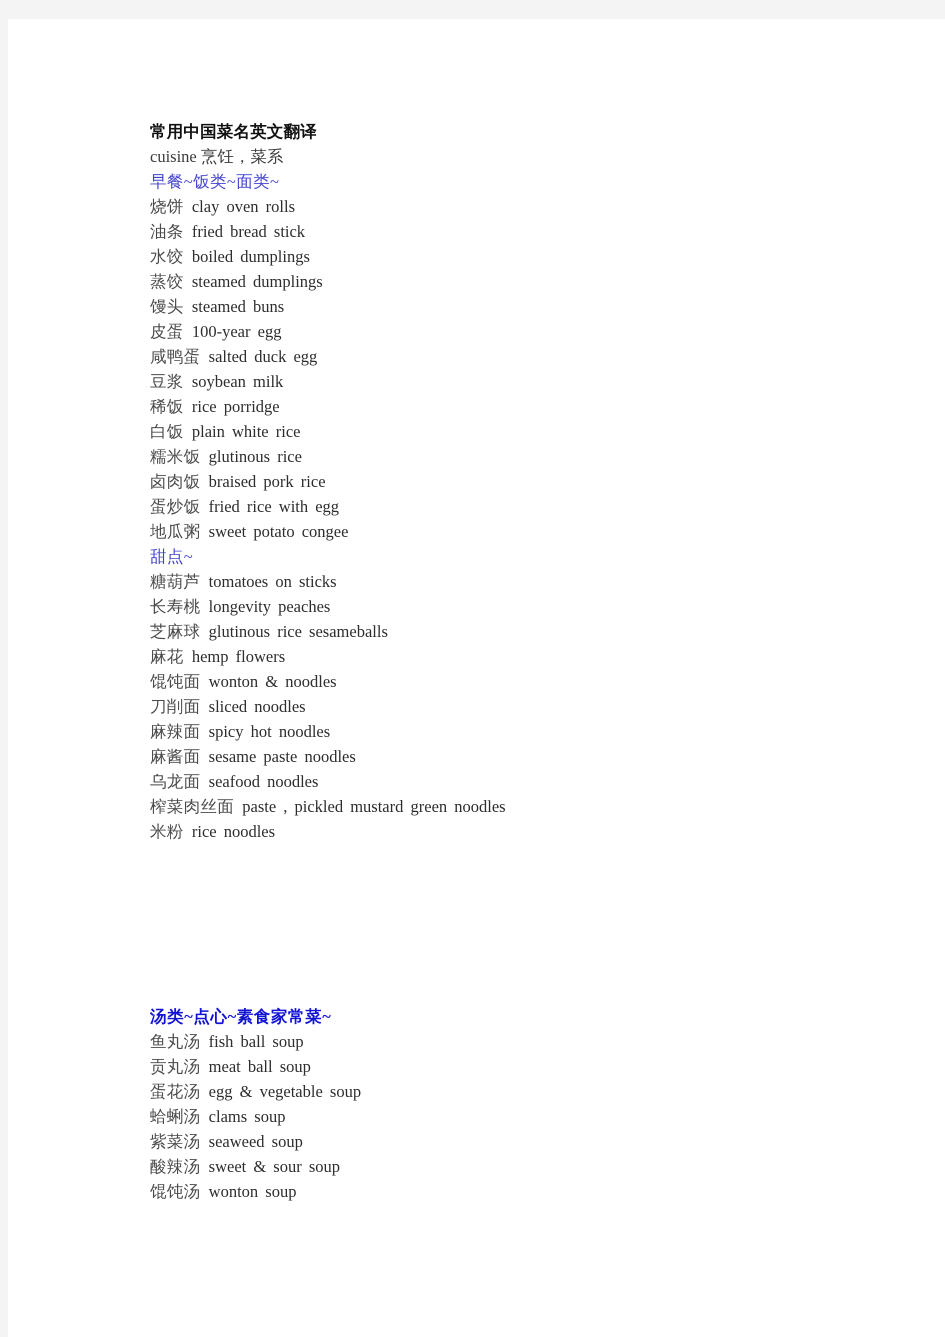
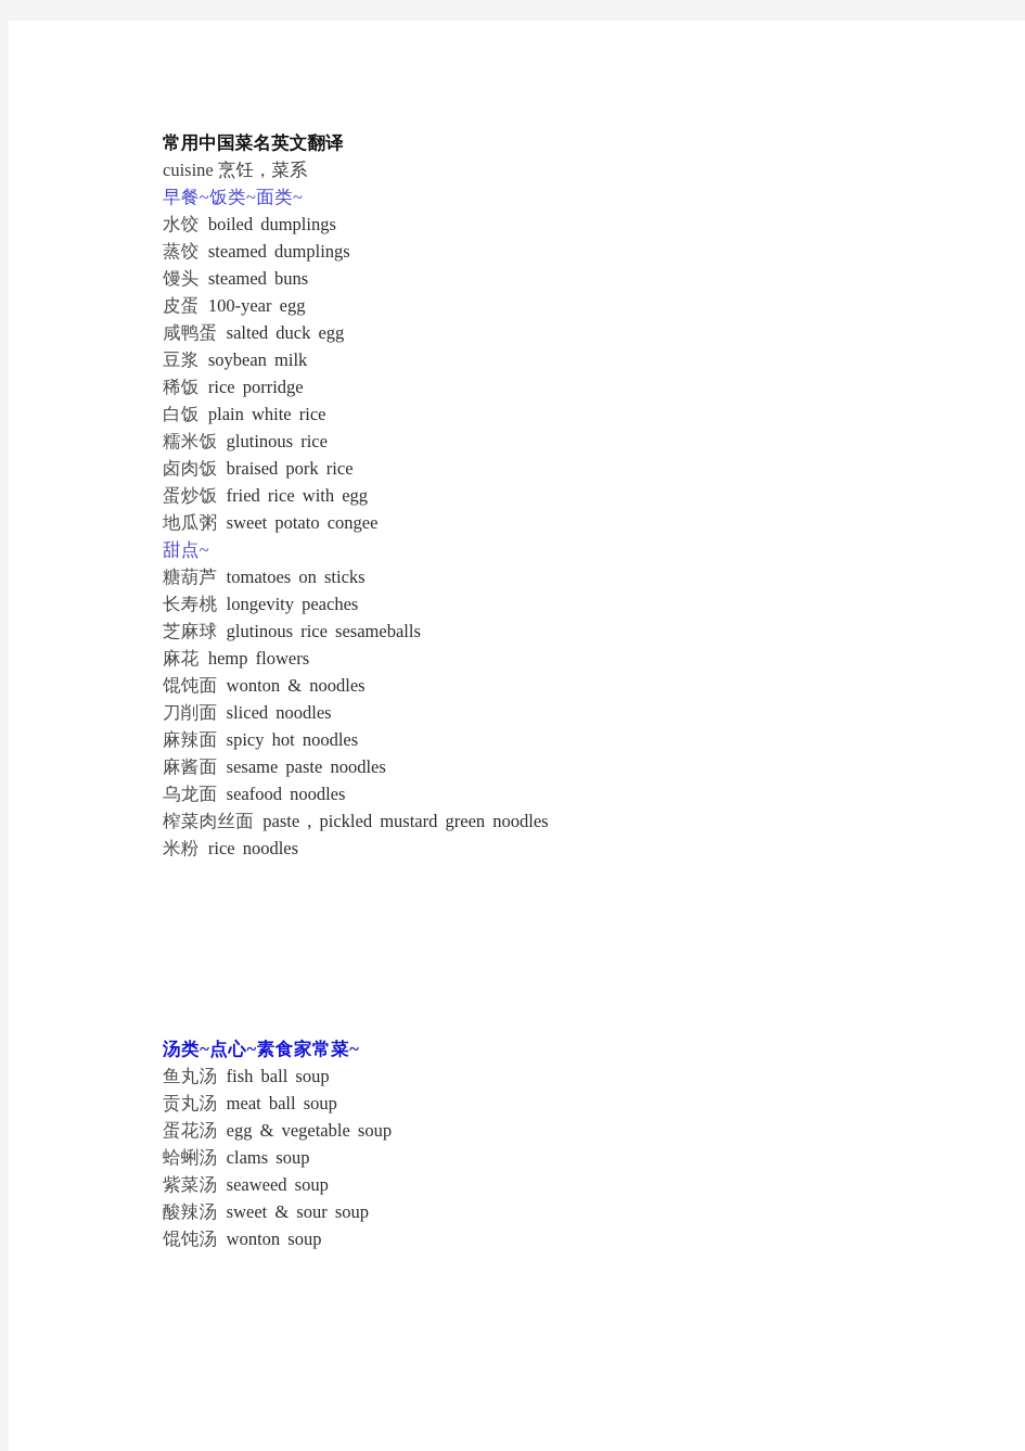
  常用中国菜名英文翻译
  cuisine 烹饪，菜系
  早餐~饭类~面类~
- 烧饼 clay oven rolls
- 油条 fried bread stick
  水饺 boiled dumplings
  蒸饺 steamed dumplings
  馒头 steamed buns
  皮蛋 100-year egg
  咸鸭蛋 salted duck egg
  豆浆 soybean milk
  稀饭 rice porridge
  白饭 plain white rice
  糯米饭 glutinous rice
  卤肉饭 braised pork rice
  蛋炒饭 fried rice with egg
  地瓜粥 sweet potato congee
  甜点~
  糖葫芦 tomatoes on sticks
  长寿桃 longevity peaches
  芝麻球 glutinous rice sesameballs
  麻花 hemp flowers
  馄饨面 wonton & noodles
  刀削面 sliced noodles
  麻辣面 spicy hot noodles
  麻酱面 sesame paste noodles
  乌龙面 seafood noodles
  榨菜肉丝面 paste , pickled mustard green noodles
  米粉 rice noodles
  汤类~点心~素食家常菜~
  鱼丸汤 fish ball soup
  贡丸汤 meat ball soup
  蛋花汤 egg & vegetable soup
  蛤蜊汤 clams soup
  紫菜汤 seaweed soup
  酸辣汤 sweet & sour soup
  馄饨汤 wonton soup
